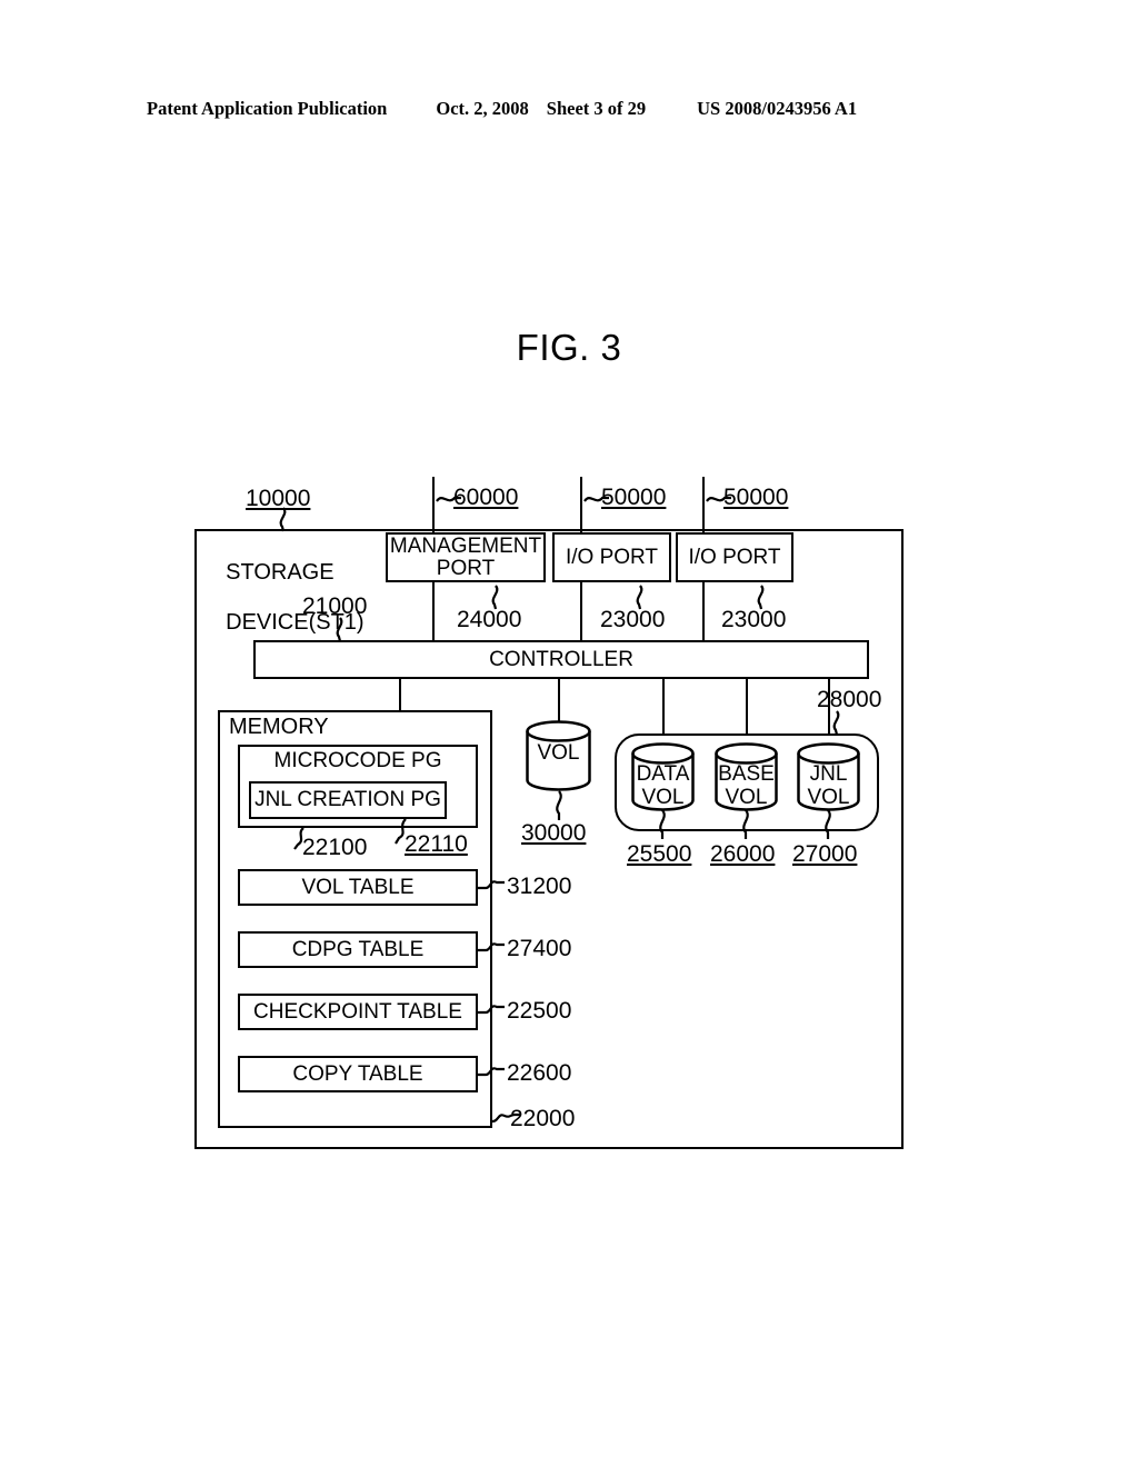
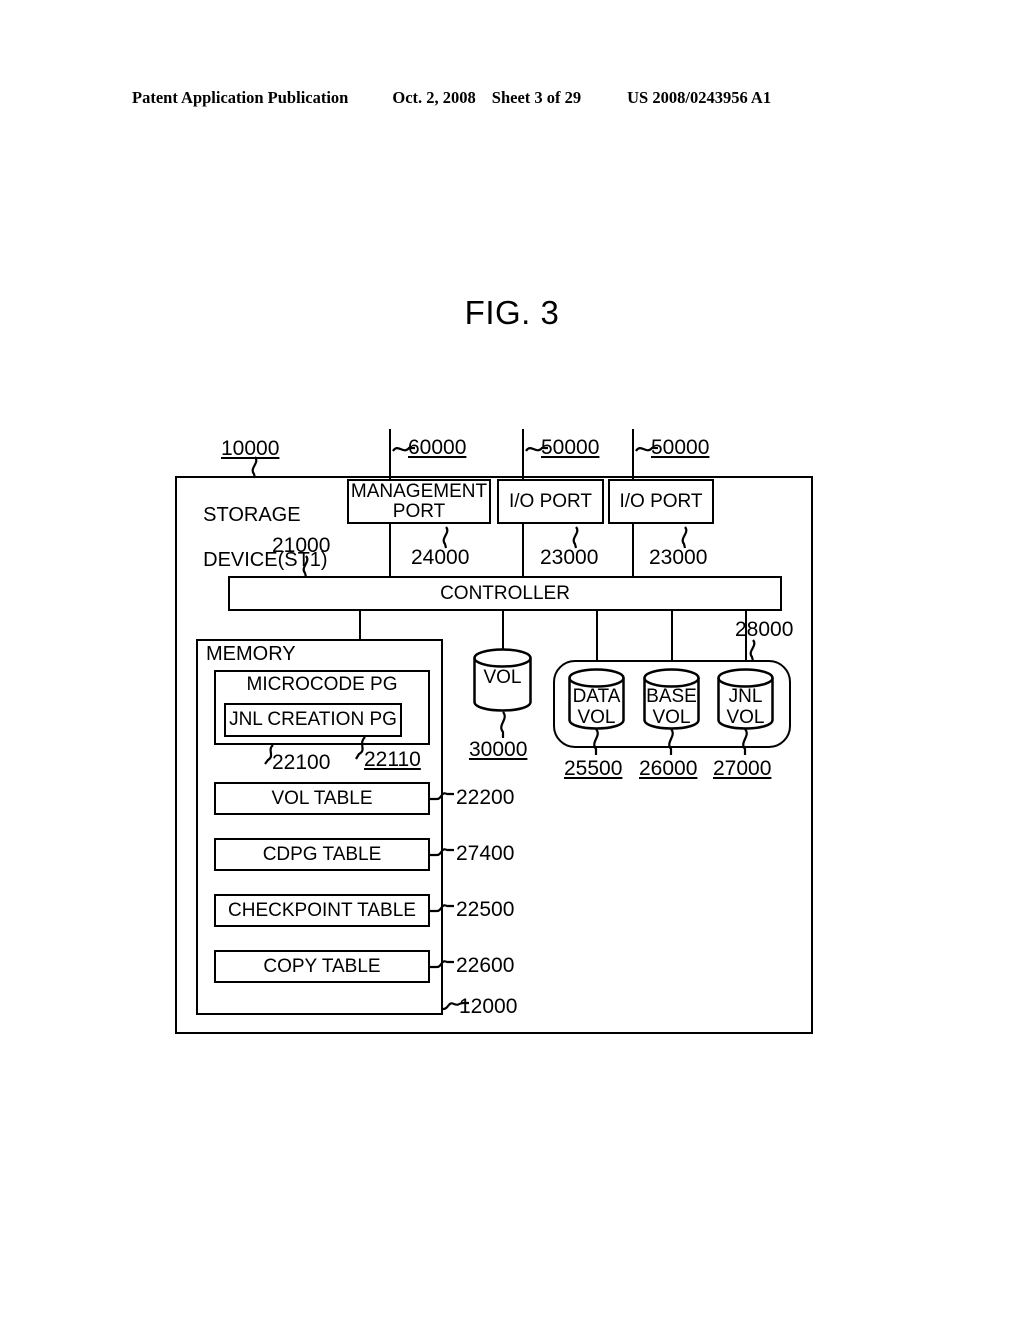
  Patent Application Publication
  Oct. 2, 2008
  Sheet 3 of 29
  US 2008/0243956 A1
  FIG. 3
  10000
  60000
  50000
  50000
  STORAGE
  DEVICE(ST1)
  MANAGEMENT
  PORT
  I/O PORT
  I/O PORT
  24000
  23000
  23000
  21000
  CONTROLLER
  28000
  MEMORY
  MICROCODE PG
  JNL CREATION PG
  22100
  22110
  VOL TABLE
- 31200
+ 22200
  CDPG TABLE
  27400
  CHECKPOINT TABLE
  22500
  COPY TABLE
  22600
- 22000
+ 12000
  VOL
  30000
  DATA
  VOL
  BASE
  VOL
  JNL
  VOL
  25500
  26000
  27000
